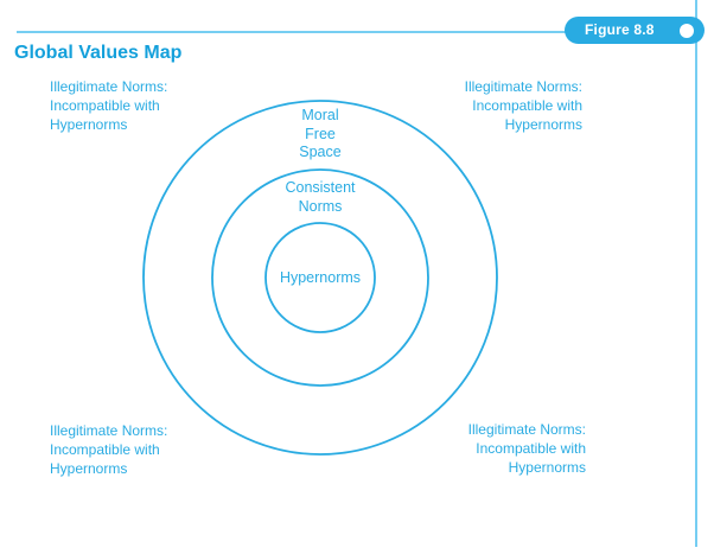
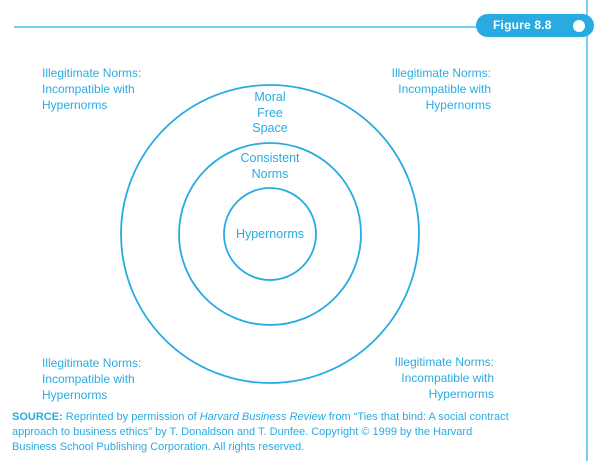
  Figure 8.8
- Global Values Map
  Illegitimate Norms:
  Incompatible with
  Hypernorms
  Illegitimate Norms:
  Incompatible with
  Hypernorms
  Illegitimate Norms:
  Incompatible with
  Hypernorms
  Illegitimate Norms:
  Incompatible with
  Hypernorms
  Moral
  Free
  Space
  Consistent
  Norms
  Hypernorms
+ SOURCE: Reprinted by permission of Harvard Business Review from “Ties that bind: A social contract approach to business ethics” by T. Donaldson and T. Dunfee. Copyright © 1999 by the Harvard Business School Publishing Corporation. All rights reserved.
